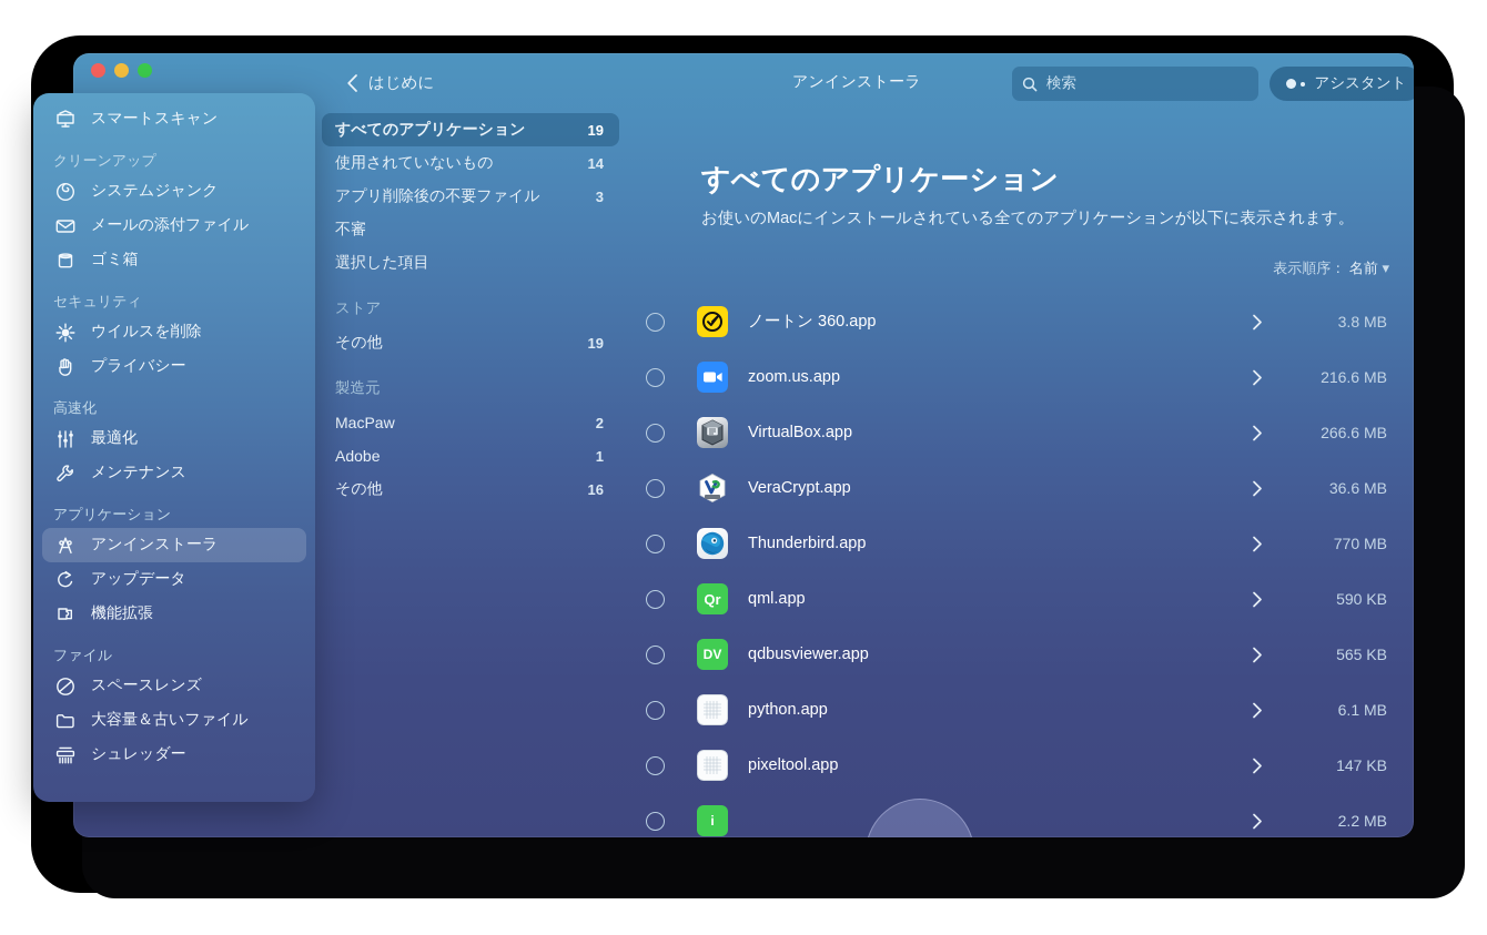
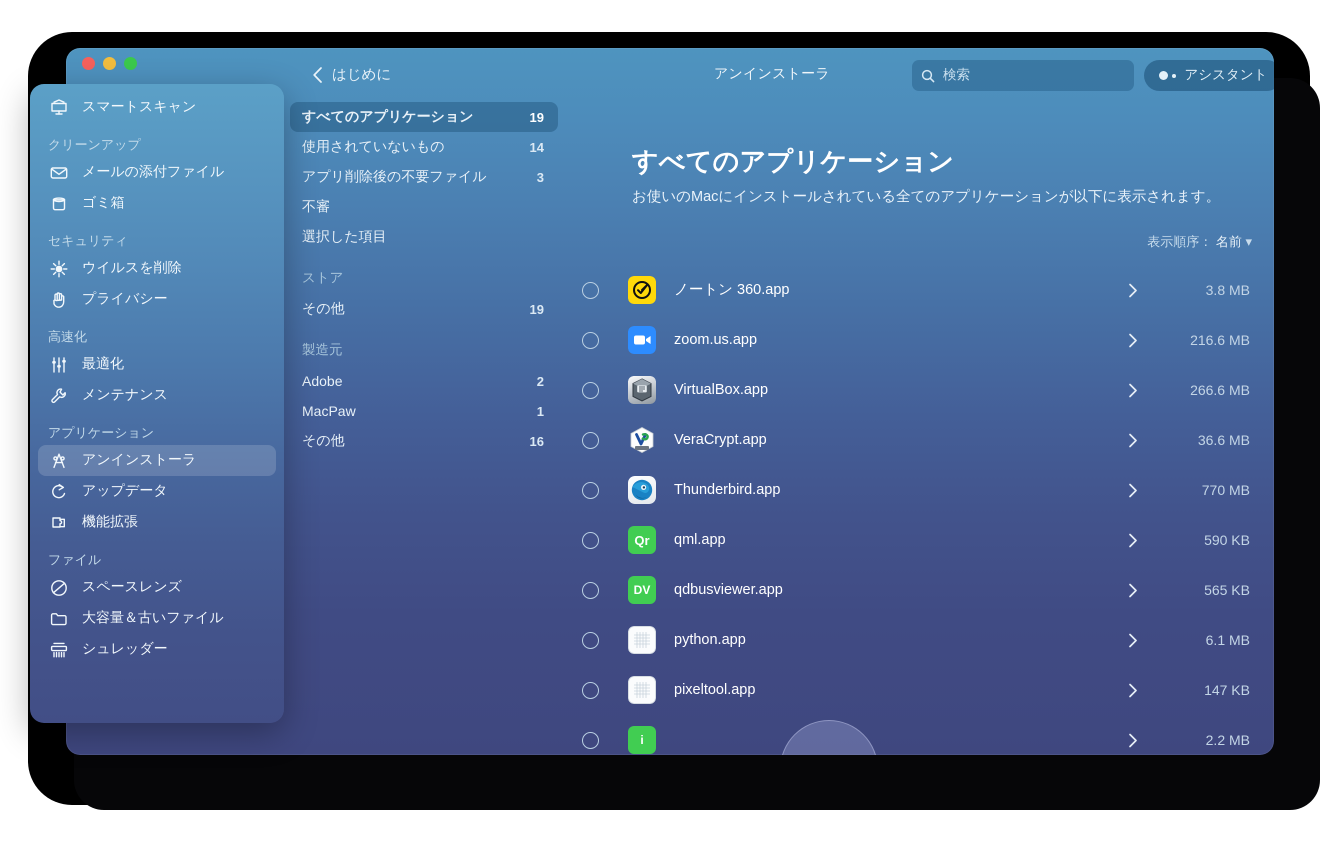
  はじめに
  アンインストーラ
  検索
  アシスタント
  すべてのアプリケーション
  19
  使用されていないもの
  14
  アプリ削除後の不要ファイル
  3
  不審
  選択した項目
  ストア
  その他
  19
  製造元
- MacPaw
+ Adobe
  2
- Adobe
+ MacPaw
  1
  その他
  16
  すべてのアプリケーション
  お使いのMacにインストールされている全てのアプリケーションが以下に表示されます。
  表示順序： 名前 ▾
  ノートン 360.app
  3.8 MB
  zoom.us.app
  216.6 MB
  VirtualBox.app
  266.6 MB
  VeraCrypt.app
  36.6 MB
  Thunderbird.app
  770 MB
  Qr
  qml.app
  590 KB
  DV
  qdbusviewer.app
  565 KB
  python.app
  6.1 MB
  pixeltool.app
  147 KB
  i
  2.2 MB
  スマートスキャン
  クリーンアップ
- システムジャンク
  メールの添付ファイル
  ゴミ箱
  セキュリティ
  ウイルスを削除
  プライバシー
  高速化
  最適化
  メンテナンス
  アプリケーション
  アンインストーラ
  アップデータ
  機能拡張
  ファイル
  スペースレンズ
  大容量＆古いファイル
  シュレッダー
